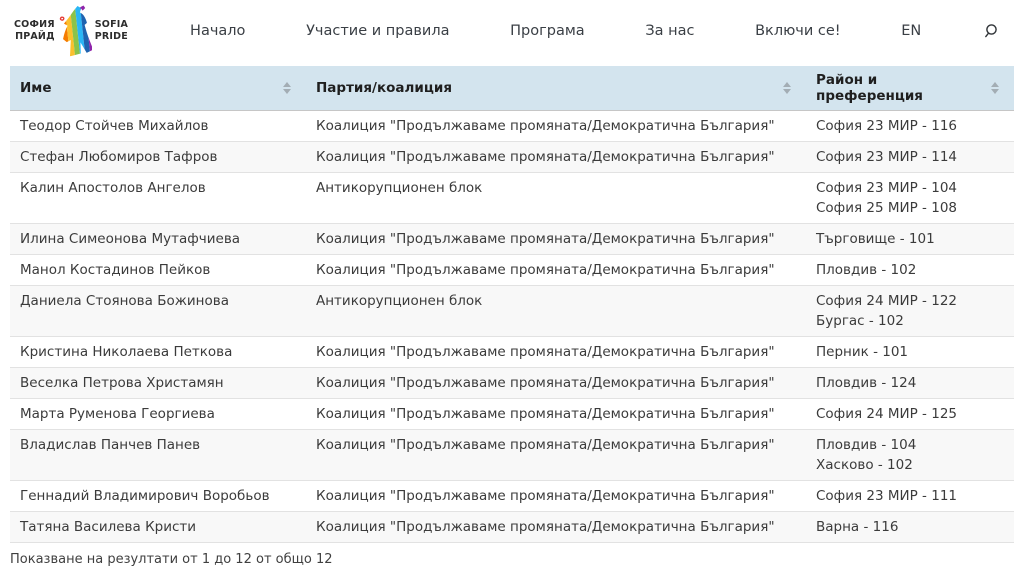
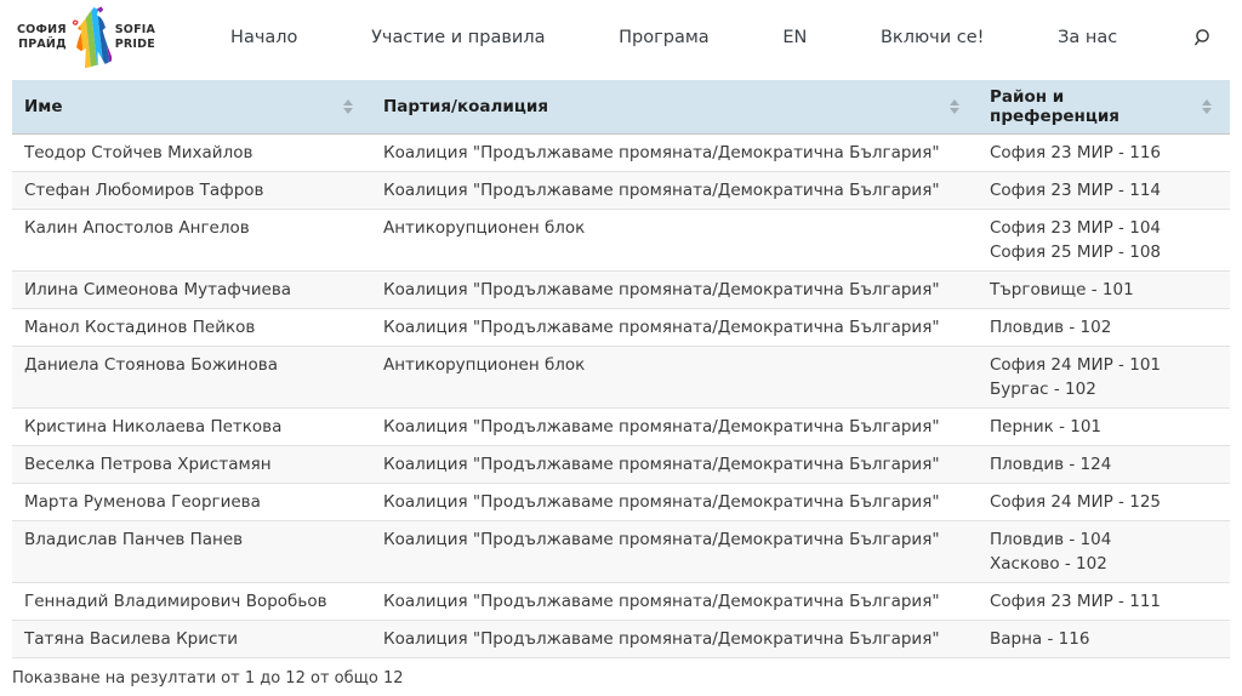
  СОФИЯ
  ПРАЙД
  SOFIA
  PRIDE
  Начало
  Участие и правила
  Програма
- За нас
+ EN
  Включи се!
- EN
+ За нас
  Име	Партия/коалиция	Район и преференция
  Теодор Стойчев Михайлов	Коалиция "Продължаваме промяната/Демократична България"	София 23 МИР - 116
  Стефан Любомиров Тафров	Коалиция "Продължаваме промяната/Демократична България"	София 23 МИР - 114
  Калин Апостолов Ангелов	Антикорупционен блок	София 23 МИР - 104София 25 МИР - 108
  Илина Симеонова Мутафчиева	Коалиция "Продължаваме промяната/Демократична България"	Търговище - 101
  Манол Костадинов Пейков	Коалиция "Продължаваме промяната/Демократична България"	Пловдив - 102
- Даниела Стоянова Божинова	Антикорупционен блок	София 24 МИР - 122Бургас - 102
+ Даниела Стоянова Божинова	Антикорупционен блок	София 24 МИР - 101Бургас - 102
  Кристина Николаева Петкова	Коалиция "Продължаваме промяната/Демократична България"	Перник - 101
  Веселка Петрова Христамян	Коалиция "Продължаваме промяната/Демократична България"	Пловдив - 124
  Марта Руменова Георгиева	Коалиция "Продължаваме промяната/Демократична България"	София 24 МИР - 125
  Владислав Панчев Панев	Коалиция "Продължаваме промяната/Демократична България"	Пловдив - 104Хасково - 102
  Геннадий Владимирович Воробьов	Коалиция "Продължаваме промяната/Демократична България"	София 23 МИР - 111
  Татяна Василева Кристи	Коалиция "Продължаваме промяната/Демократична България"	Варна - 116
  Показване на резултати от 1 до 12 от общо 12
